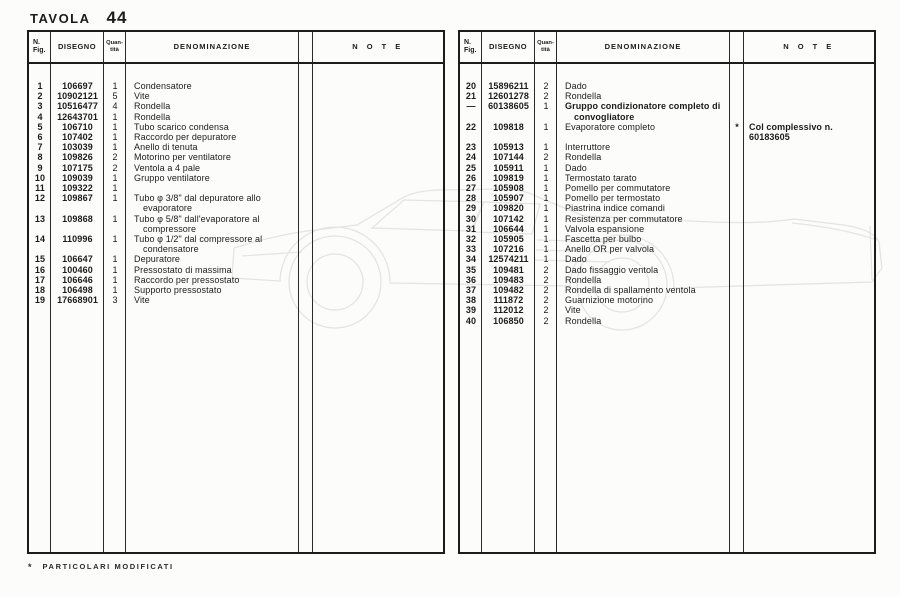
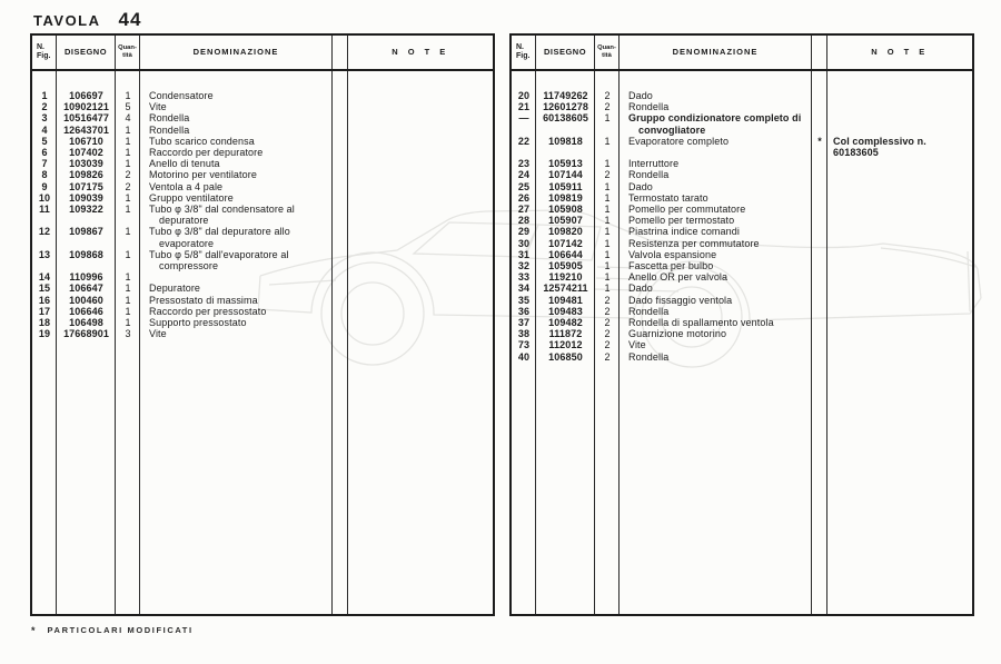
  TAVOLA
  44
  DISEGNO
  DENOMINAZIONE
  N O T E
  1
  106697
  1
  Condensatore
  2
  10902121
  5
  Vite
  3
  10516477
  4
  Rondella
  4
  12643701
  1
  Rondella
  5
  106710
  1
  Tubo scarico condensa
  6
  107402
  1
  Raccordo per depuratore
  7
  103039
  1
  Anello di tenuta
  8
  109826
  2
  Motorino per ventilatore
  9
  107175
  2
  Ventola a 4 pale
  10
  109039
  1
  Gruppo ventilatore
  11
  109322
  1
+ Tubo φ 3/8" dal condensatore al
+ depuratore
  12
  109867
  1
  Tubo φ 3/8" dal depuratore allo
  evaporatore
  13
  109868
  1
  Tubo φ 5/8" dall'evaporatore al
  compressore
  14
  110996
  1
- Tubo φ 1/2" dal compressore al
- condensatore
  15
  106647
  1
  Depuratore
  16
  100460
  1
  Pressostato di massima
  17
  106646
  1
  Raccordo per pressostato
  18
  106498
  1
  Supporto pressostato
  19
  17668901
  3
  Vite
  DISEGNO
  DENOMINAZIONE
  N O T E
  20
- 15896211
+ 11749262
  2
  Dado
  21
  12601278
  2
  Rondella
  —
  60138605
  1
  Gruppo condizionatore completo di
  convogliatore
  22
  109818
  1
  Evaporatore completo
  *
  Col complessivo n. 60183605
  23
  105913
  1
  Interruttore
  24
  107144
  2
  Rondella
  25
  105911
  1
  Dado
  26
  109819
  1
  Termostato tarato
  27
  105908
  1
  Pomello per commutatore
  28
  105907
  1
  Pomello per termostato
  29
  109820
  1
  Piastrina indice comandi
  30
  107142
  1
  Resistenza per commutatore
  31
  106644
  1
  Valvola espansione
  32
  105905
  1
  Fascetta per bulbo
  33
- 107216
+ 119210
  1
  Anello OR per valvola
  34
  12574211
  1
  Dado
  35
  109481
  2
  Dado fissaggio ventola
  36
  109483
  2
  Rondella
  37
  109482
  2
  Rondella di spallamento ventola
  38
  111872
  2
  Guarnizione motorino
- 39
+ 73
  112012
  2
  Vite
  40
  106850
  2
  Rondella
  *
  PARTICOLARI MODIFICATI
